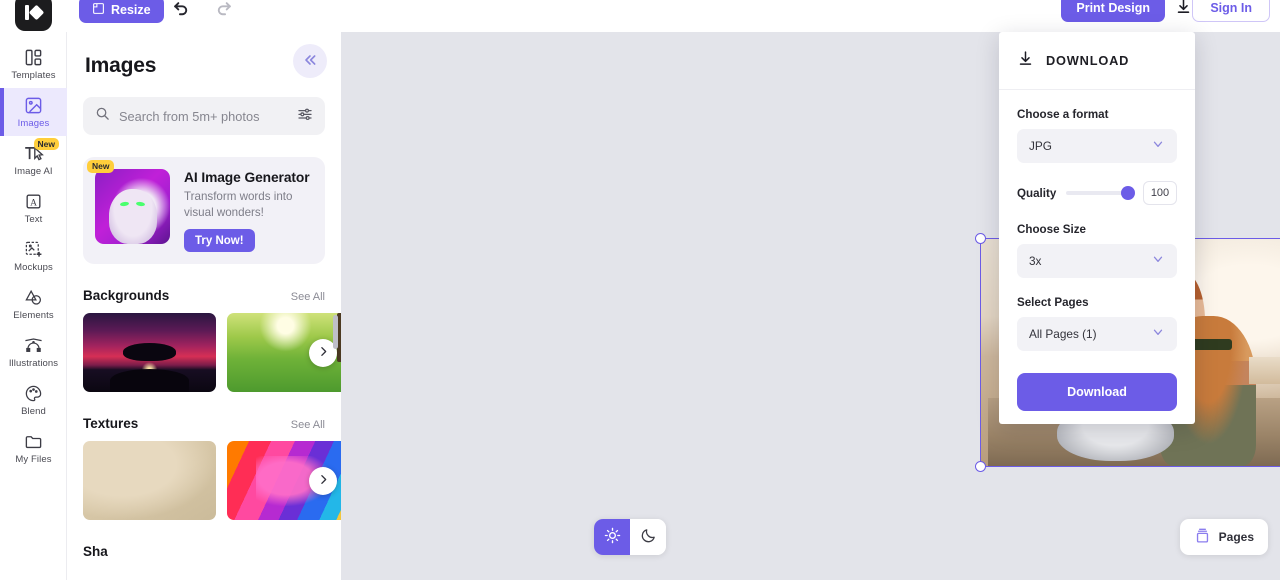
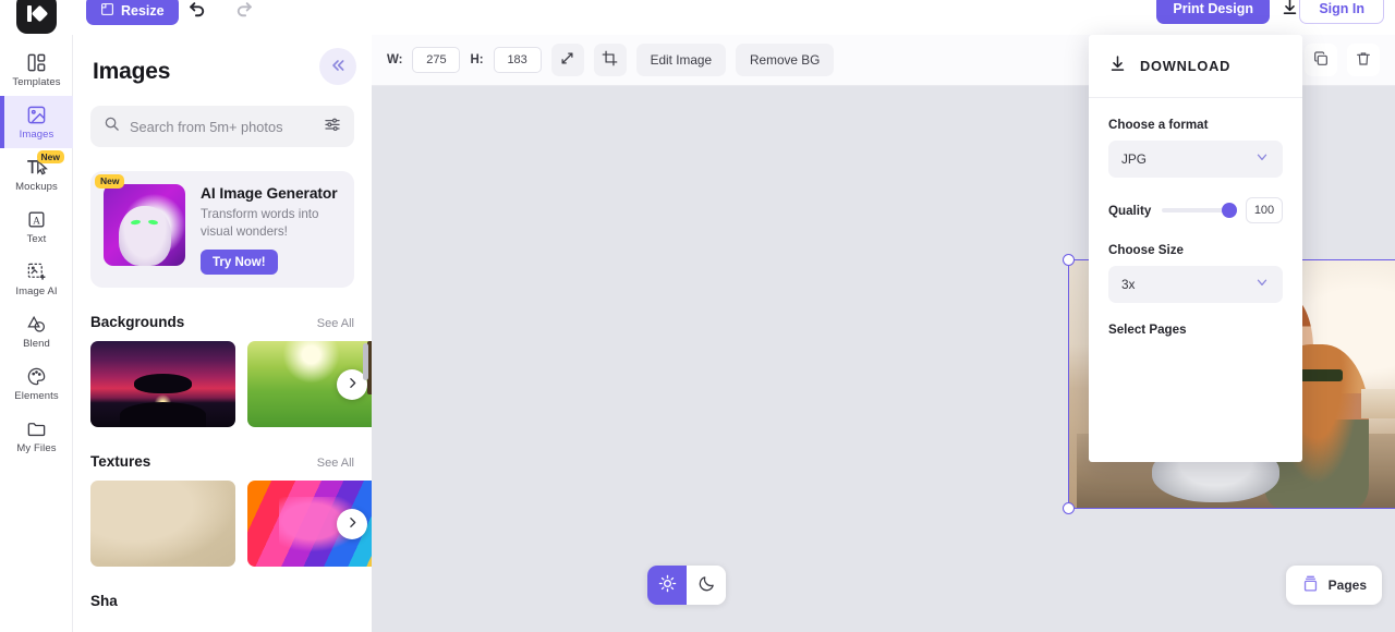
  Resize
  Print Design
  Sign In
  Templates
  Images
  New
- Image AI
+ Mockups
  A
  Text
- Mockups
+ Image AI
- Elements
+ Blend
- Illustrations
- Blend
+ Elements
  My Files
  Images
  Search from 5m+ photos
  New
  AI Image Generator
  Transform words into visual wonders!
  Try Now!
  Backgrounds
  See All
  Textures
  See All
  Sha
+ W:
+ 275
+ H:
+ 183
+ Edit Image
+ Remove BG
  DOWNLOAD
  Choose a format
  JPG
  Quality
  100
  Choose Size
  3x
  Select Pages
- All Pages (1)
- Download
  Pages
